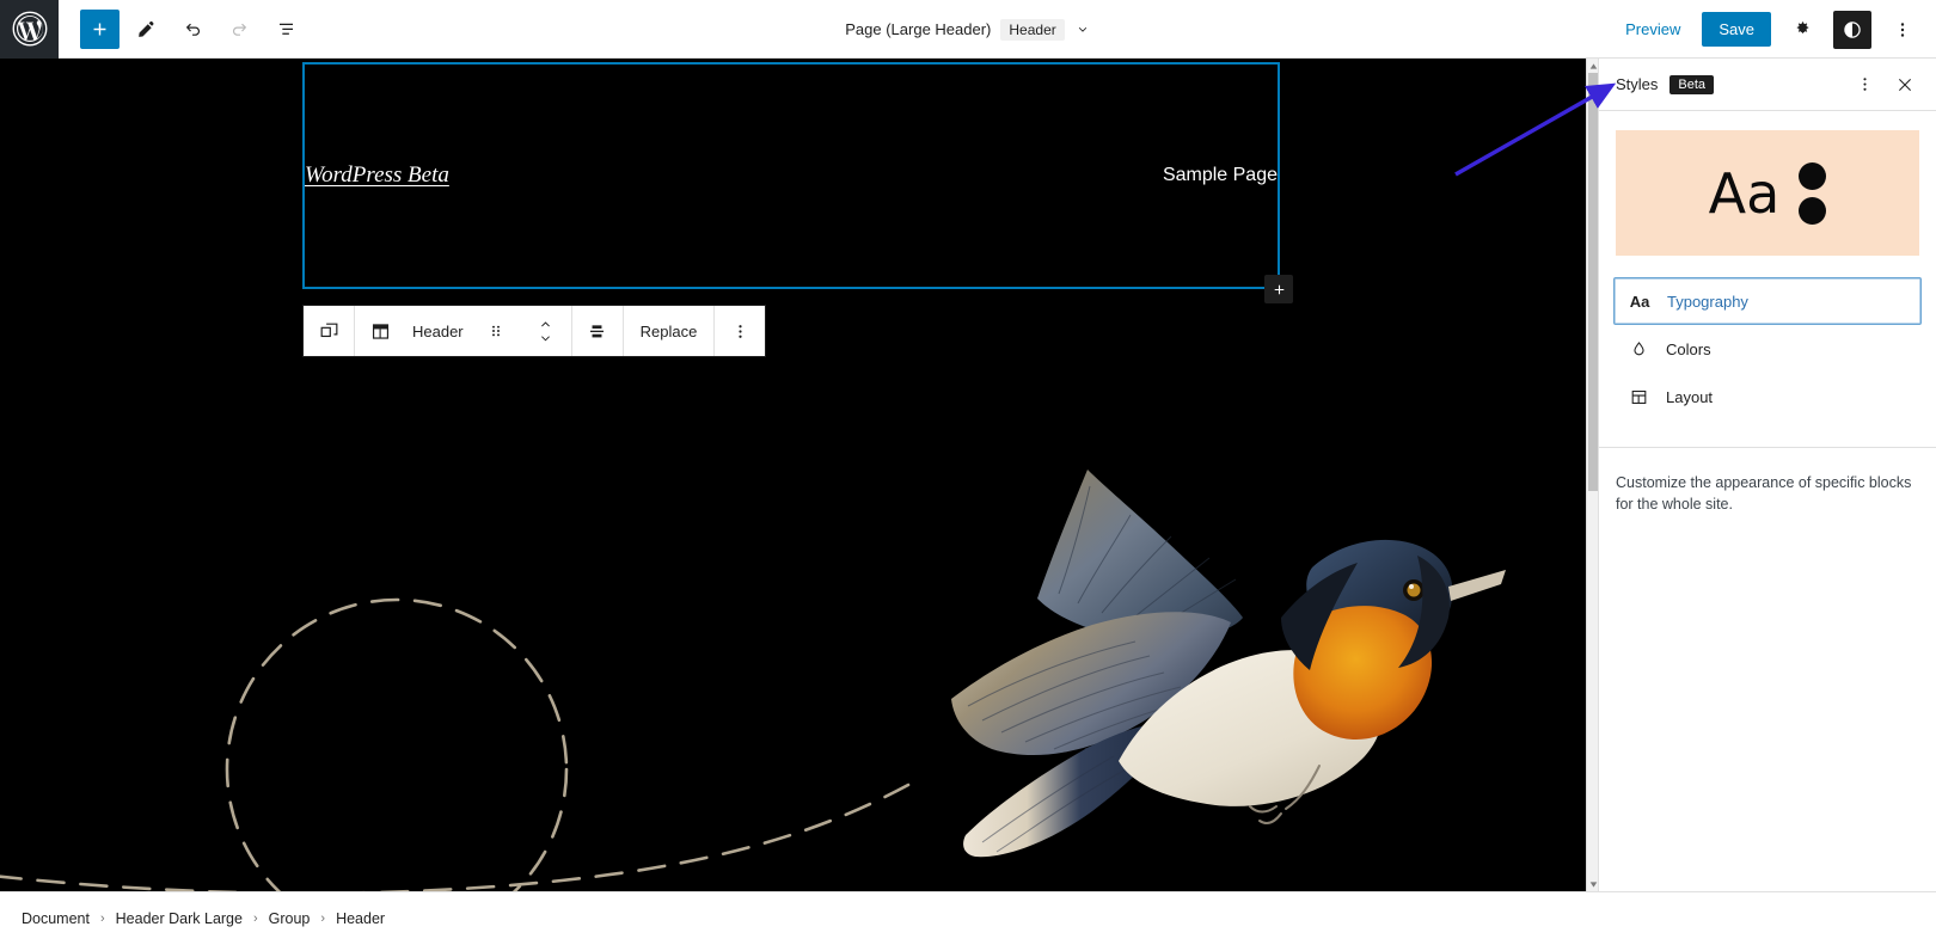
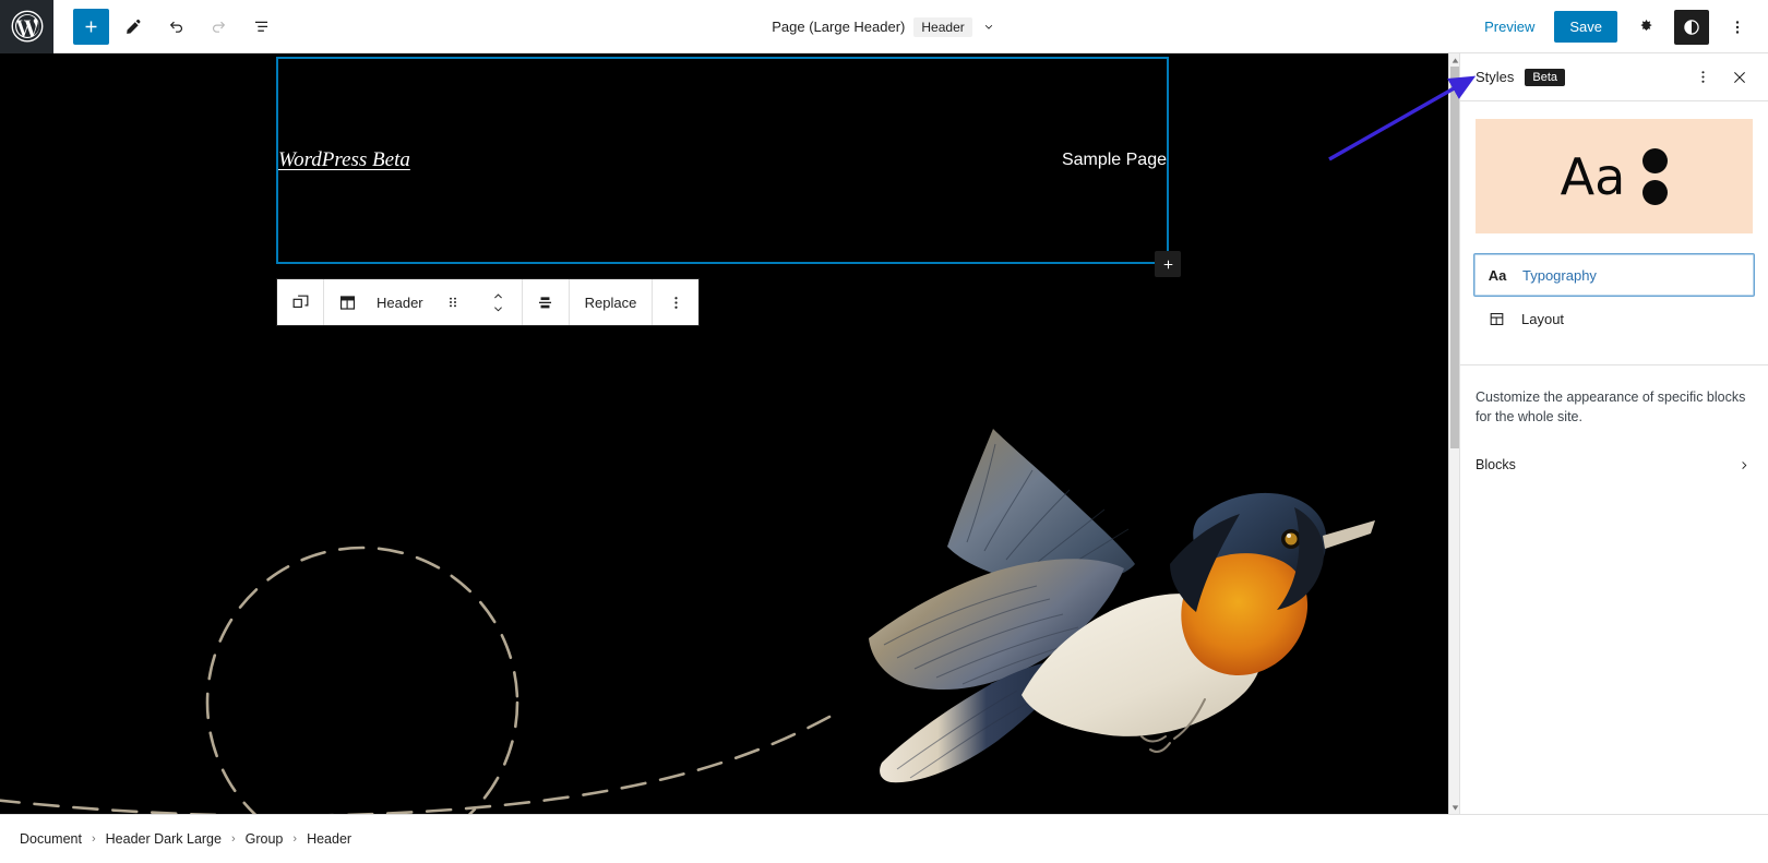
  Page (Large Header)
  Header
  Preview
  Save
  WordPress Beta
  Sample Page
  Header
  Replace
  Styles
  Beta
  Aa
  Aa
  Typography
- Colors
  Layout
  Customize the appearance of specific blocks for the whole site.
+ Blocks
  Document
  ›
  Header Dark Large
  ›
  Group
  ›
  Header
